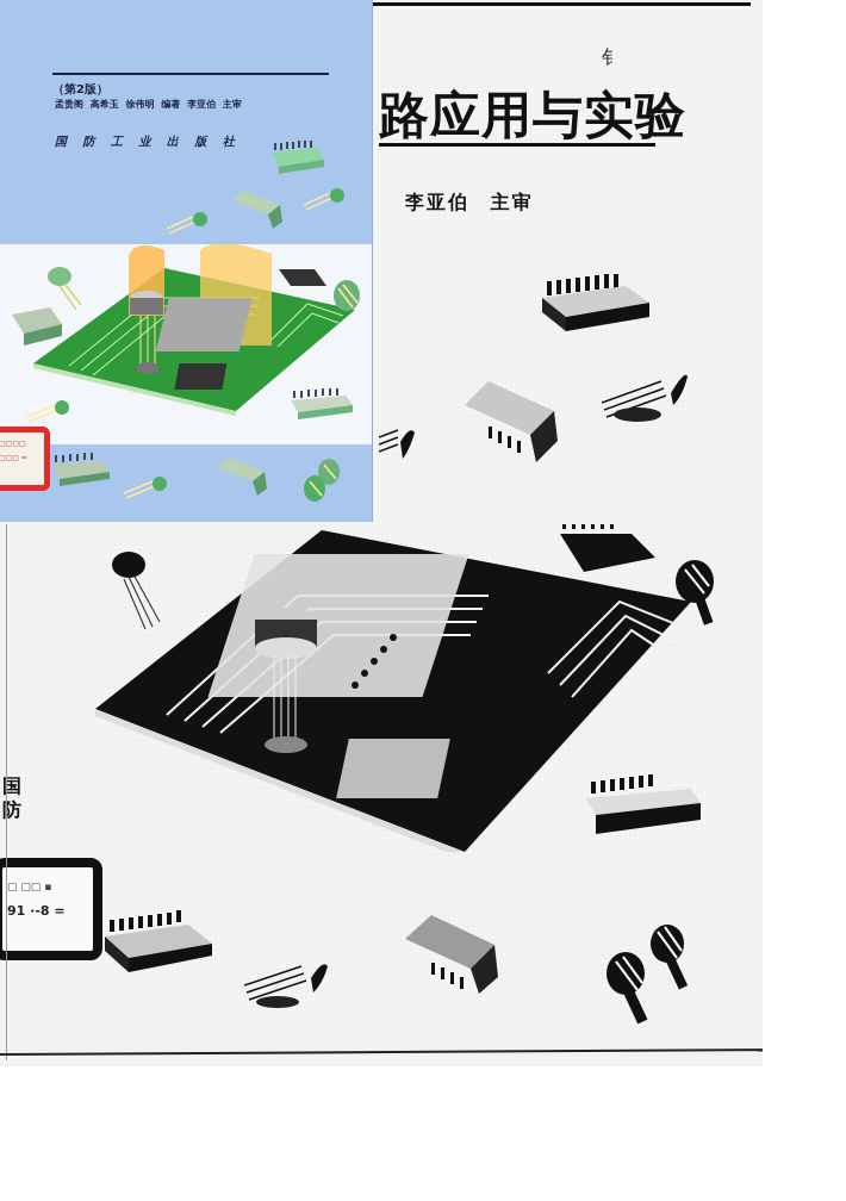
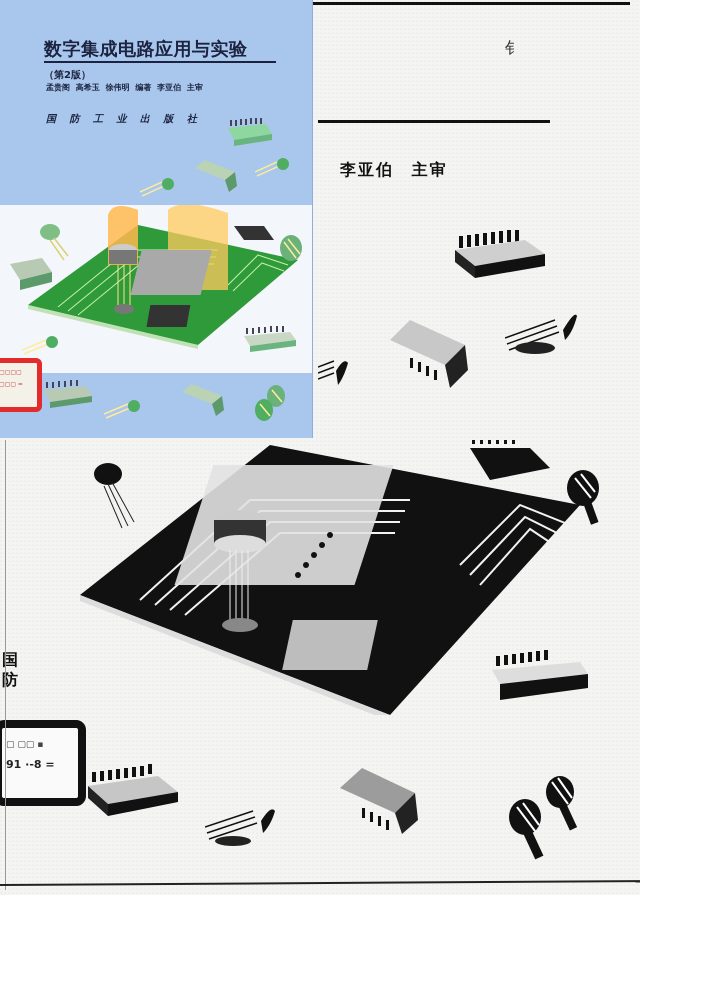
  钅
- 路应用与实验
  李亚伯 主审
  国防
  ▢ ▢▢ ▪
  91 ·-8 =
+ 数字集成电路应用与实验
  （第2版）
  孟贵阁 高希玉 徐伟明 编著 李亚伯 主审
  国 防 工 业 出 版 社
